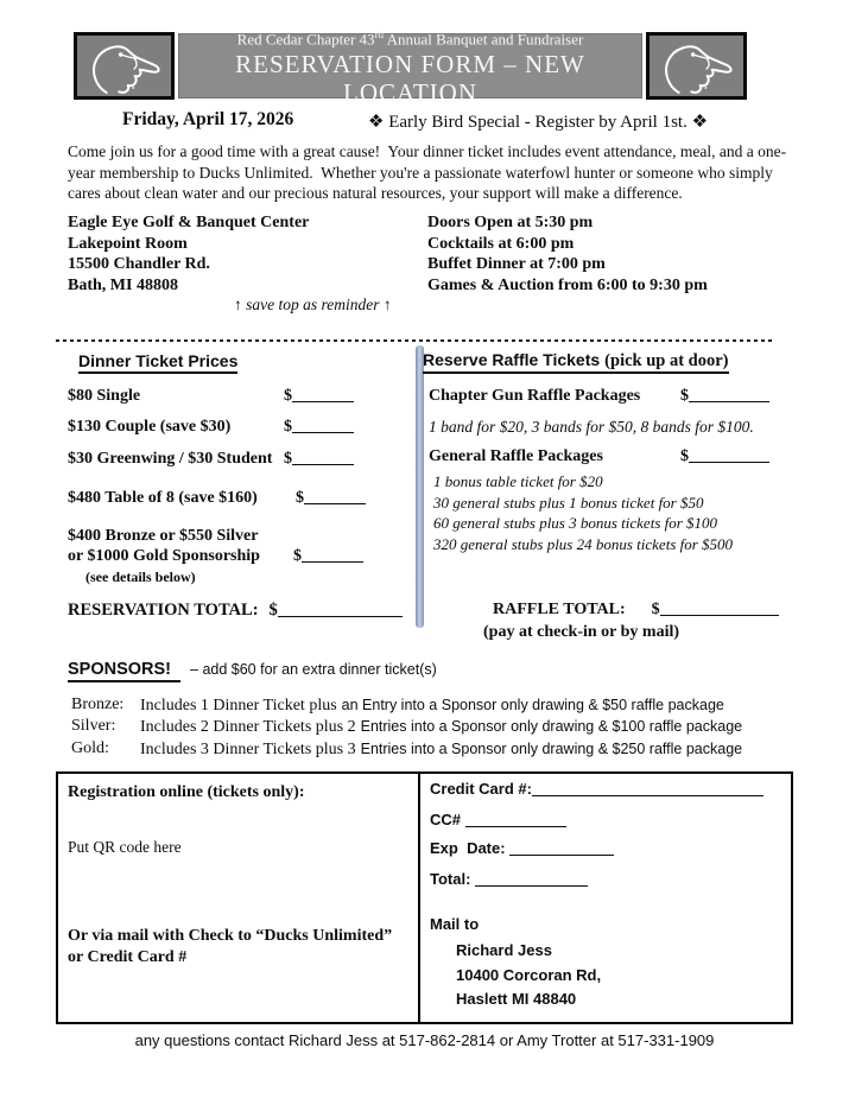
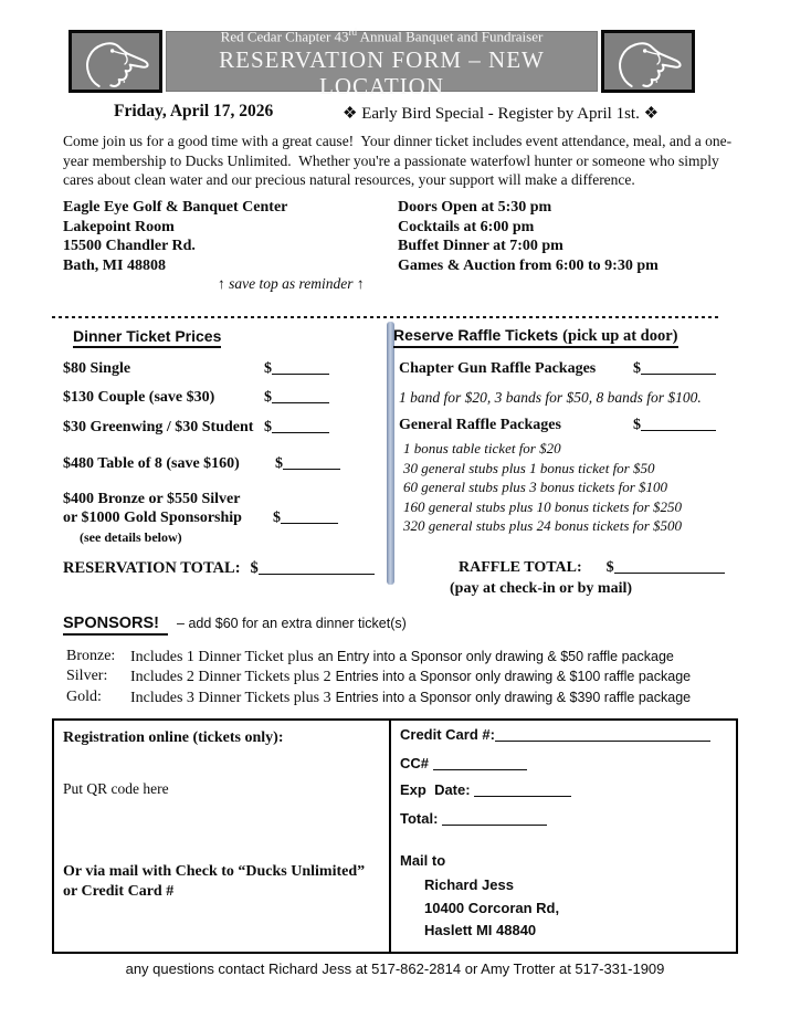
  Red Cedar Chapter 43rd Annual Banquet and Fundraiser
  RESERVATION FORM – NEW LOCATION
  Friday, April 17, 2026
  ❖ Early Bird Special - Register by April 1st. ❖
  Come join us for a good time with a great cause! Your dinner ticket includes event attendance, meal, and a one-year membership to Ducks Unlimited. Whether you're a passionate waterfowl hunter or someone who simply cares about clean water and our precious natural resources, your support will make a difference.
  Eagle Eye Golf & Banquet Center
  Lakepoint Room
  15500 Chandler Rd.
  Bath, MI 48808
  Doors Open at 5:30 pm
  Cocktails at 6:00 pm
  Buffet Dinner at 7:00 pm
  Games & Auction from 6:00 to 9:30 pm
  ↑ save top as reminder ↑
  Dinner Ticket Prices
  $80 Single
  $
  $130 Couple (save $30)
  $
  $30 Greenwing / $30 Student
  $
  $480 Table of 8 (save $160)
  $
  $400 Bronze or $550 Silver
  or $1000 Gold Sponsorship
  $
  (see details below)
  RESERVATION TOTAL:
  $
  Reserve Raffle Tickets (pick up at door)
  Chapter Gun Raffle Packages
  $
  1 band for $20, 3 bands for $50, 8 bands for $100.
  General Raffle Packages
  $
  1 bonus table ticket for $20
  30 general stubs plus 1 bonus ticket for $50
  60 general stubs plus 3 bonus tickets for $100
+ 160 general stubs plus 10 bonus tickets for $250
  320 general stubs plus 24 bonus tickets for $500
  RAFFLE TOTAL:
  $
  (pay at check-in or by mail)
  SPONSORS!
  – add $60 for an extra dinner ticket(s)
  Bronze:
  Includes 1 Dinner Ticket plus an Entry into a Sponsor only drawing & $50 raffle package
  Silver:
  Includes 2 Dinner Tickets plus 2 Entries into a Sponsor only drawing & $100 raffle package
  Gold:
- Includes 3 Dinner Tickets plus 3 Entries into a Sponsor only drawing & $250 raffle package
+ Includes 3 Dinner Tickets plus 3 Entries into a Sponsor only drawing & $390 raffle package
  Registration online (tickets only):
  Put QR code here
  Or via mail with Check to “Ducks Unlimited”
  or Credit Card #
  Credit Card #:
  CC#
  Exp Date:
  Total:
  Mail to
  Richard Jess
  10400 Corcoran Rd,
  Haslett MI 48840
  any questions contact Richard Jess at 517-862-2814 or Amy Trotter at 517-331-1909
